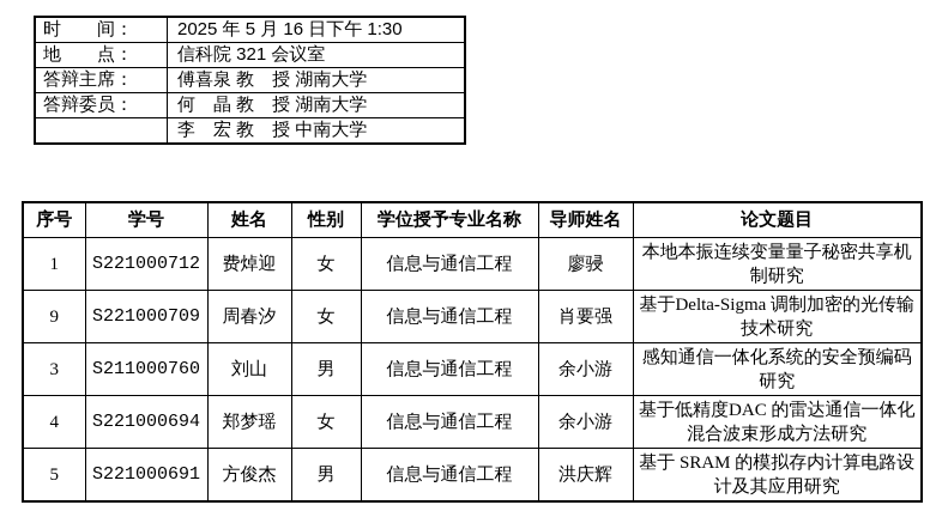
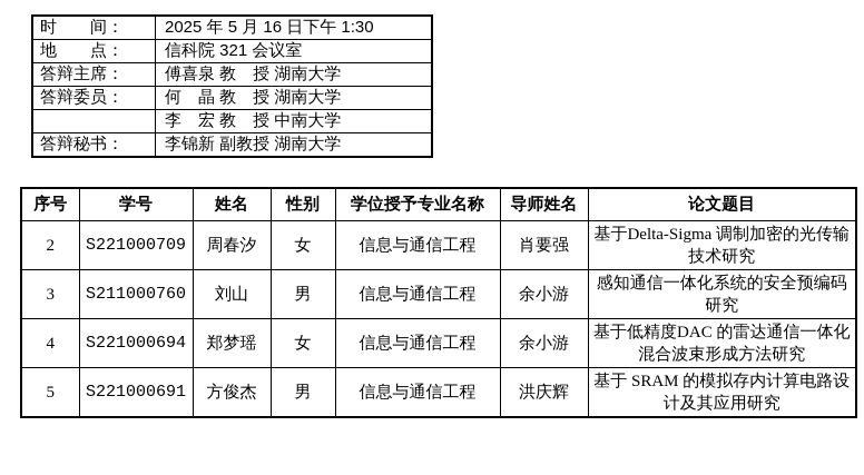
  时 间：	2025 年 5 月 16 日下午 1:30
  地 点：	信科院 321 会议室
  答辩主席：	傅喜泉 教 授 湖南大学
  答辩委员：	何 晶 教 授 湖南大学
  	李 宏 教 授 中南大学
+ 答辩秘书：	李锦新 副教授 湖南大学
  序号	学号	姓名	性别	学位授予专业名称	导师姓名	论文题目
- 1	S221000712	费焯迎	女	信息与通信工程	廖骎	本地本振连续变量量子秘密共享机制研究
- 9	S221000709	周春汐	女	信息与通信工程	肖要强	基于Delta-Sigma 调制加密的光传输技术研究
+ 2	S221000709	周春汐	女	信息与通信工程	肖要强	基于Delta-Sigma 调制加密的光传输技术研究
  3	S211000760	刘山	男	信息与通信工程	余小游	感知通信一体化系统的安全预编码研究
  4	S221000694	郑梦瑶	女	信息与通信工程	余小游	基于低精度DAC 的雷达通信一体化混合波束形成方法研究
  5	S221000691	方俊杰	男	信息与通信工程	洪庆辉	基于 SRAM 的模拟存内计算电路设计及其应用研究
